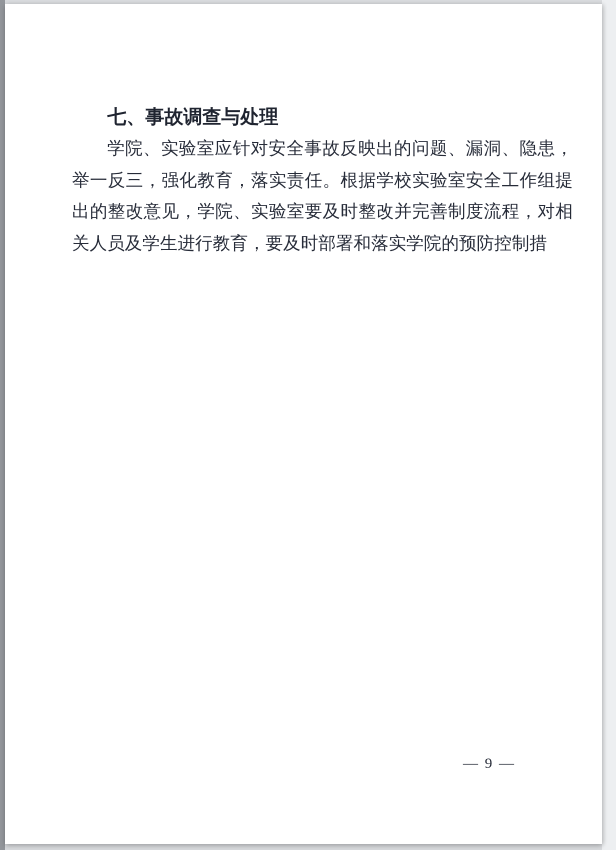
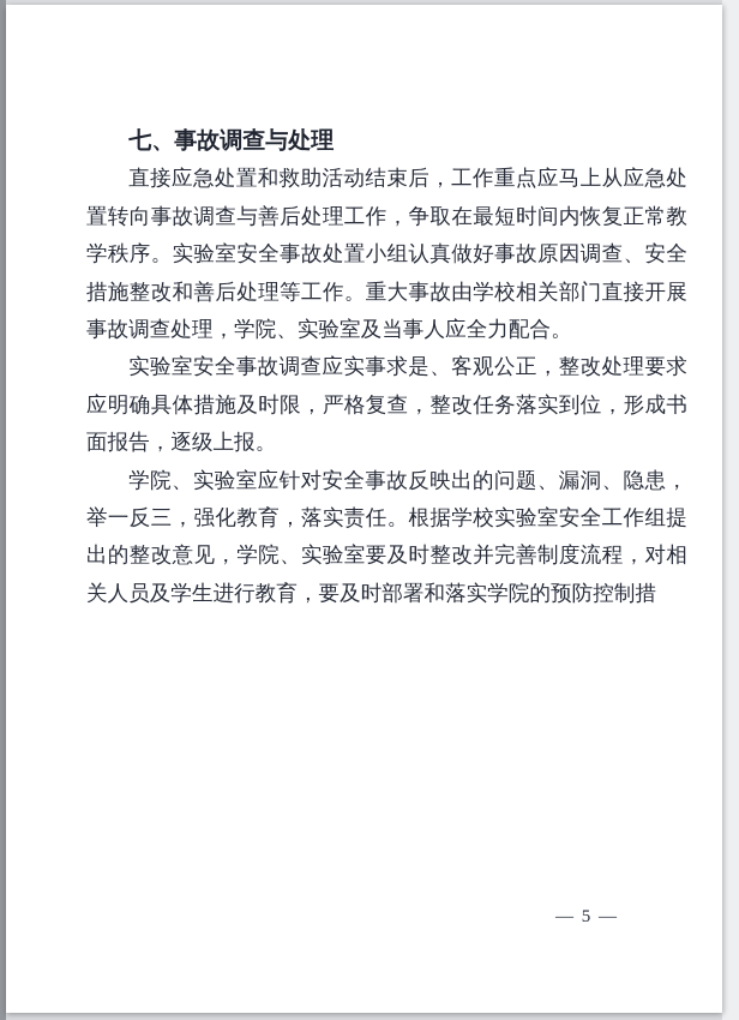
  七、事故调查与处理
+ 直接应急处置和救助活动结束后，工作重点应马上从应急处置转向事故调查与善后处理工作，争取在最短时间内恢复正常教学秩序。实验室安全事故处置小组认真做好事故原因调查、安全措施整改和善后处理等工作。重大事故由学校相关部门直接开展事故调查处理，学院、实验室及当事人应全力配合。
+ 实验室安全事故调查应实事求是、客观公正，整改处理要求应明确具体措施及时限，严格复查，整改任务落实到位，形成书面报告，逐级上报。
  学院、实验室应针对安全事故反映出的问题、漏洞、隐患，举一反三，强化教育，落实责任。根据学校实验室安全工作组提出的整改意见，学院、实验室要及时整改并完善制度流程，对相关人员及学生进行教育，要及时部署和落实学院的预防控制措
- — 9 —
+ — 5 —
